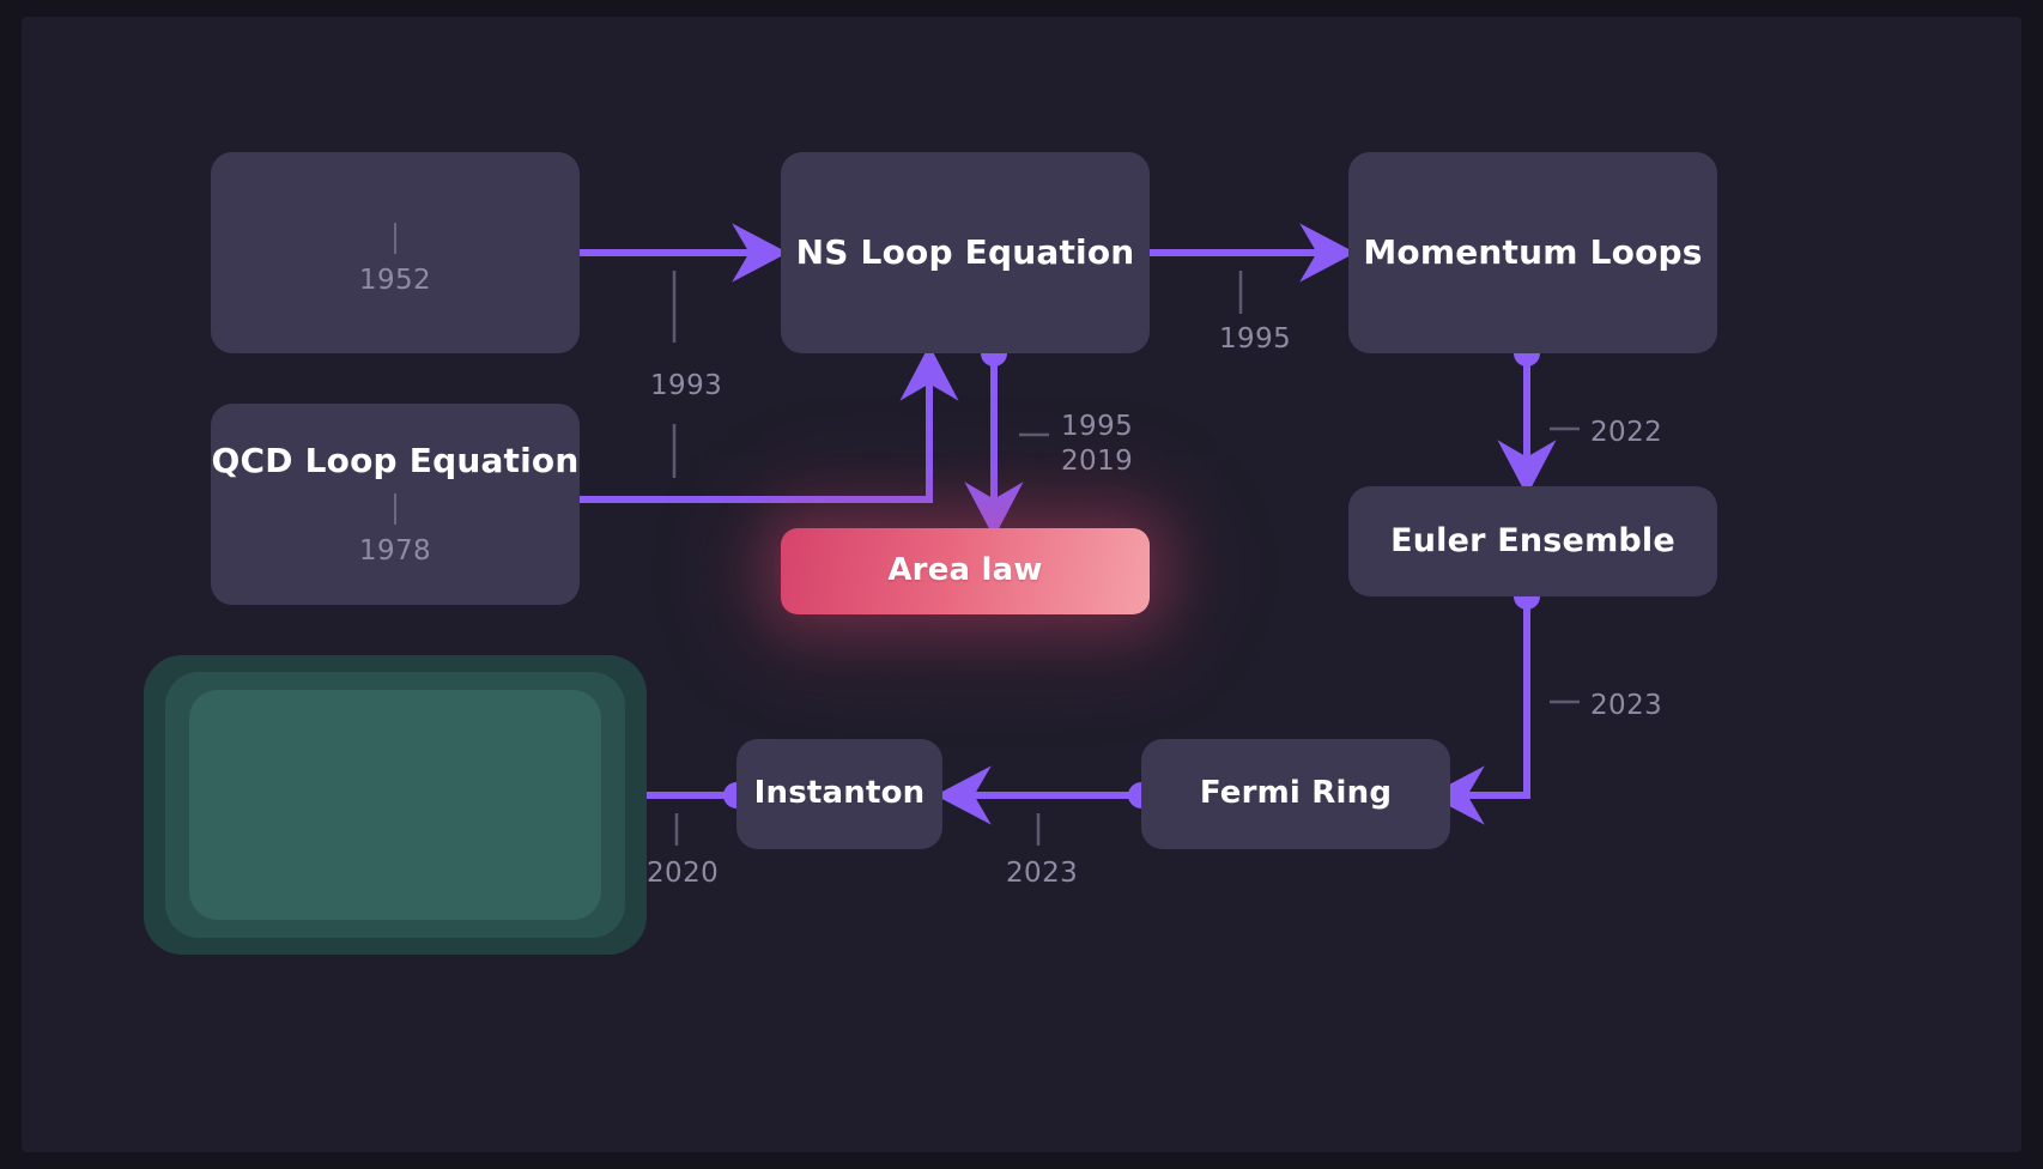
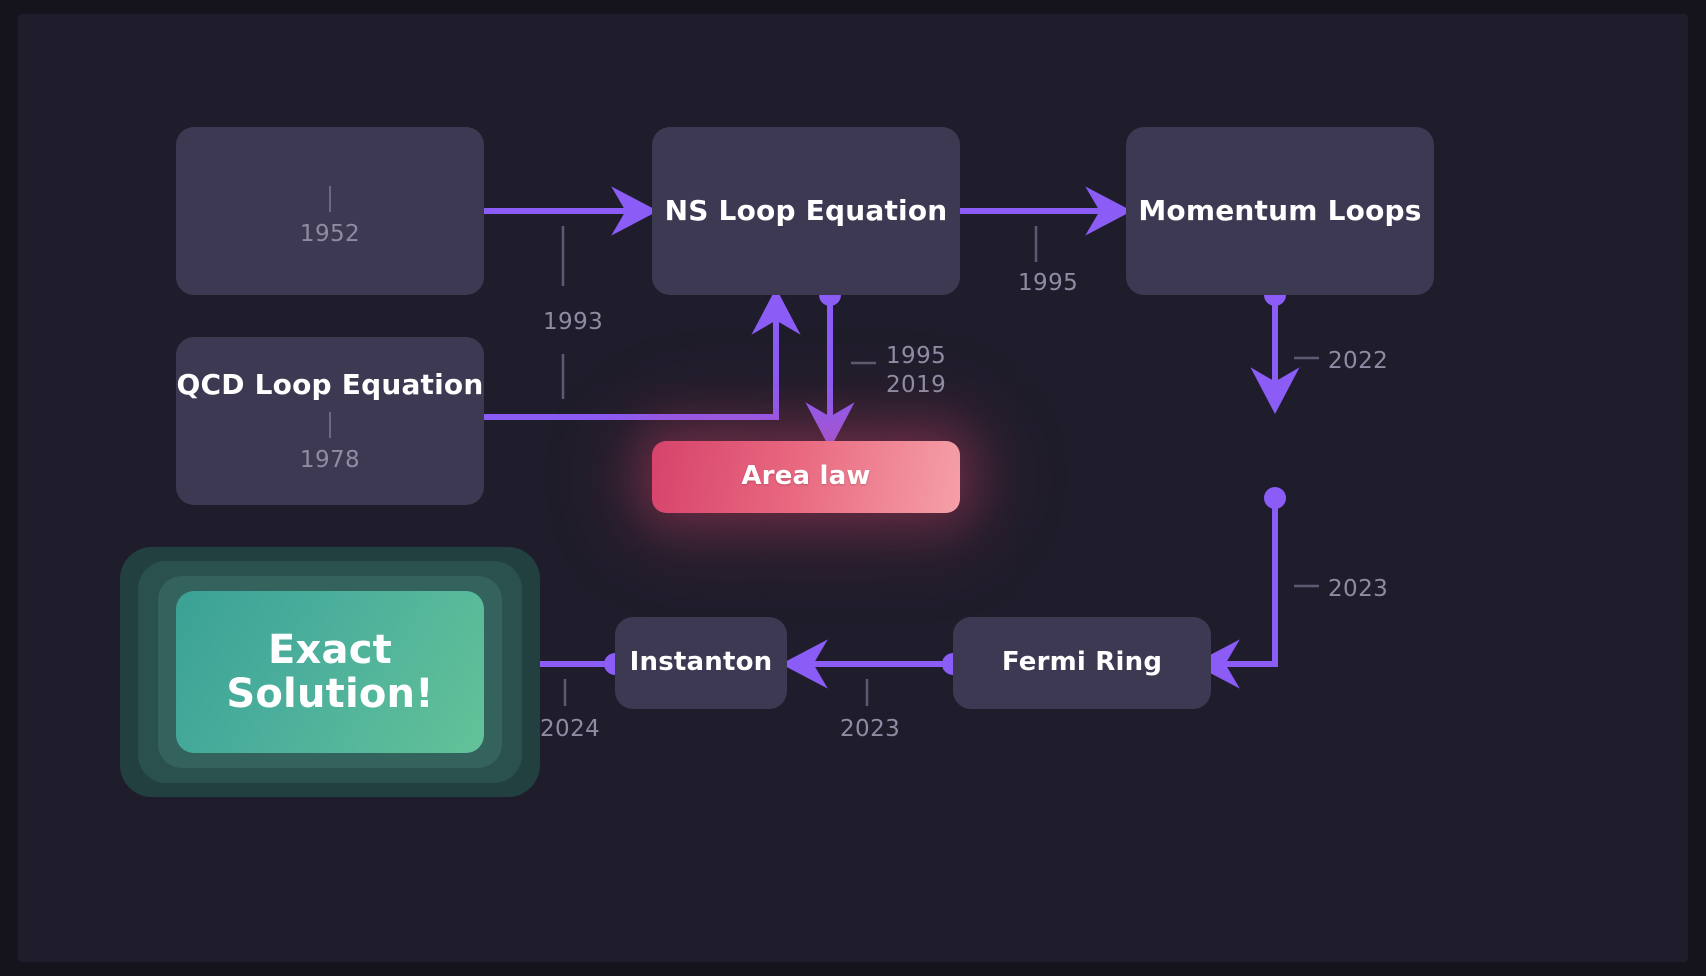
  1952
  QCD Loop Equation
  1978
  NS Loop Equation
  Momentum Loops
  Area law
- Euler Ensemble
  Fermi Ring
  Instanton
+ Exact Solution!
  1993
  1995
  1995
  2019
  2022
  2023
  2023
- 2020
+ 2024
